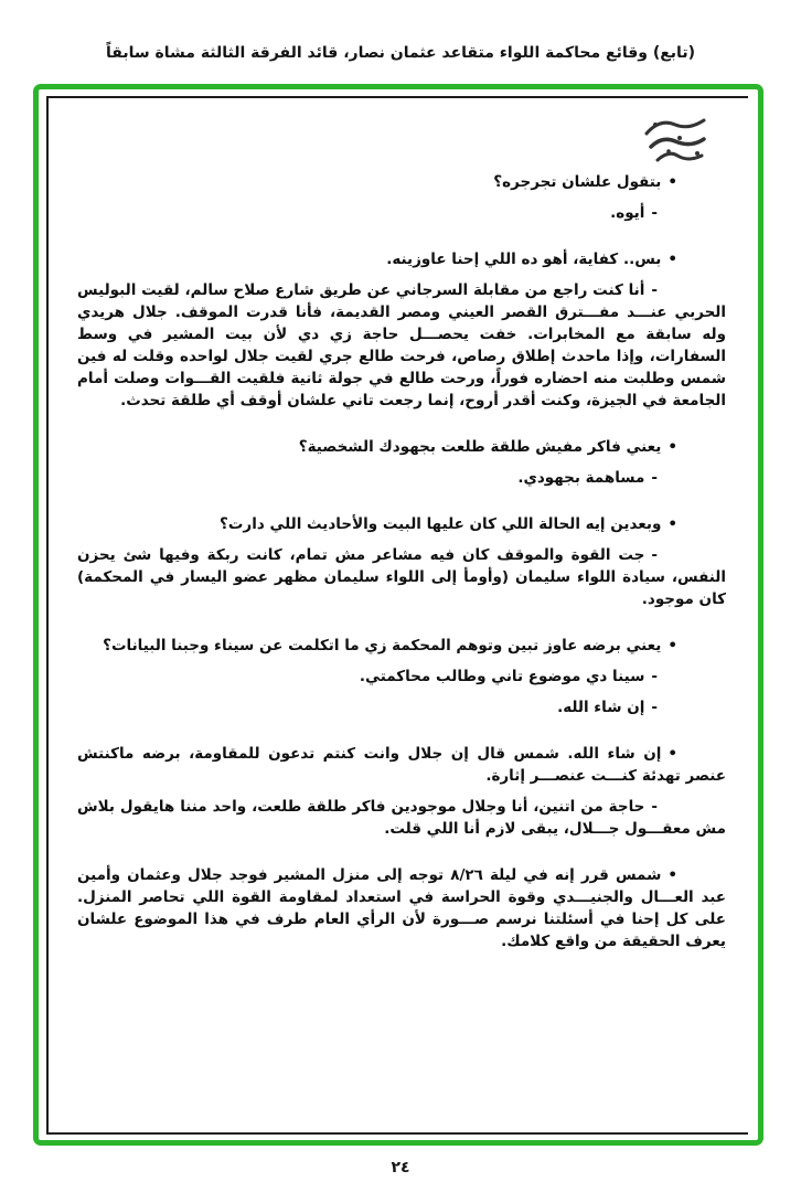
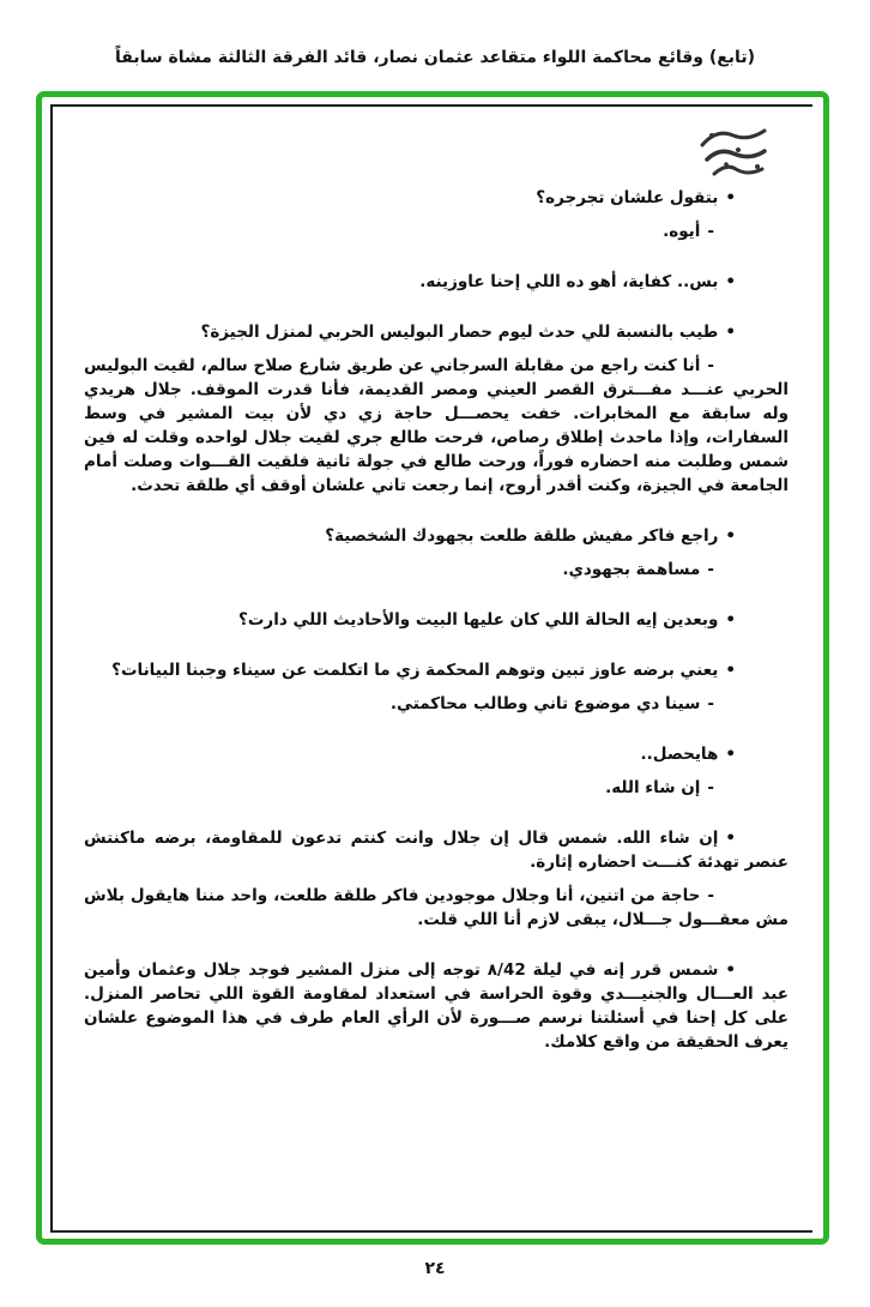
  (تابع) وقائع محاكمة اللواء متقاعد عثمان نصار، قائد الفرقة الثالثة مشاة سابقاً
  •بتقول علشان تجرجره؟
  -أيوه.
  •بس.. كفاية، أهو ده اللي إحنا عاوزينه.
+ •طيب بالنسبة للي حدث ليوم حصار البوليس الحربي لمنزل الجيزة؟
  -أنا كنت راجع من مقابلة السرجاني عن طريق شارع صلاح سالم، لقيت البوليس الحربي عنـــد مفـــترق القصر العيني ومصر القديمة، فأنا قدرت الموقف. جلال هريدي وله سابقة مع المخابرات. خفت يحصـــل حاجة زي دي لأن بيت المشير في وسط السفارات، وإذا ماحدث إطلاق رصاص، فرحت طالع جري لقيت جلال لواحده وقلت له فين شمس وطلبت منه احضاره فوراً، ورحت طالع في جولة ثانية فلقيت القـــوات وصلت أمام الجامعة في الجيزة، وكنت أقدر أروح، إنما رجعت تاني علشان أوقف أي طلقة تحدث.
- •يعني فاكر مفيش طلقة طلعت بجهودك الشخصية؟
+ •راجع فاكر مفيش طلقة طلعت بجهودك الشخصية؟
  -مساهمة بجهودي.
  •وبعدين إيه الحالة اللي كان عليها البيت والأحاديث اللي دارت؟
- -جت القوة والموقف كان فيه مشاعر مش تمام، كانت ربكة وفيها شئ يحزن النفس، سيادة اللواء سليمان (وأومأ إلى اللواء سليمان مظهر عضو اليسار في المحكمة) كان موجود.
  •يعني برضه عاوز تبين وتوهم المحكمة زي ما اتكلمت عن سيناء وجبنا البيانات؟
  -سينا دي موضوع تاني وطالب محاكمتي.
+ •هايحصل..
  -إن شاء الله.
- •إن شاء الله. شمس قال إن جلال وانت كنتم تدعون للمقاومة، برضه ماكنتش عنصر تهدئة كنـــت عنصـــر إثارة.
+ •إن شاء الله. شمس قال إن جلال وانت كنتم تدعون للمقاومة، برضه ماكنتش عنصر تهدئة كنـــت احضاره إثارة.
  -حاجة من اتنين، أنا وجلال موجودين فاكر طلقة طلعت، واحد مننا هايقول بلاش مش معقـــول جـــلال، يبقى لازم أنا اللي قلت.
- •شمس قرر إنه في ليلة ٨/٢٦ توجه إلى منزل المشير فوجد جلال وعثمان وأمين عبد العـــال والجنيـــدي وقوة الحراسة في استعداد لمقاومة القوة اللي تحاصر المنزل. على كل إحنا في أسئلتنا نرسم صـــورة لأن الرأي العام طرف في هذا الموضوع علشان يعرف الحقيقة من واقع كلامك.
+ •شمس قرر إنه في ليلة ٨/42 توجه إلى منزل المشير فوجد جلال وعثمان وأمين عبد العـــال والجنيـــدي وقوة الحراسة في استعداد لمقاومة القوة اللي تحاصر المنزل. على كل إحنا في أسئلتنا نرسم صـــورة لأن الرأي العام طرف في هذا الموضوع علشان يعرف الحقيقة من واقع كلامك.
  ٢٤
